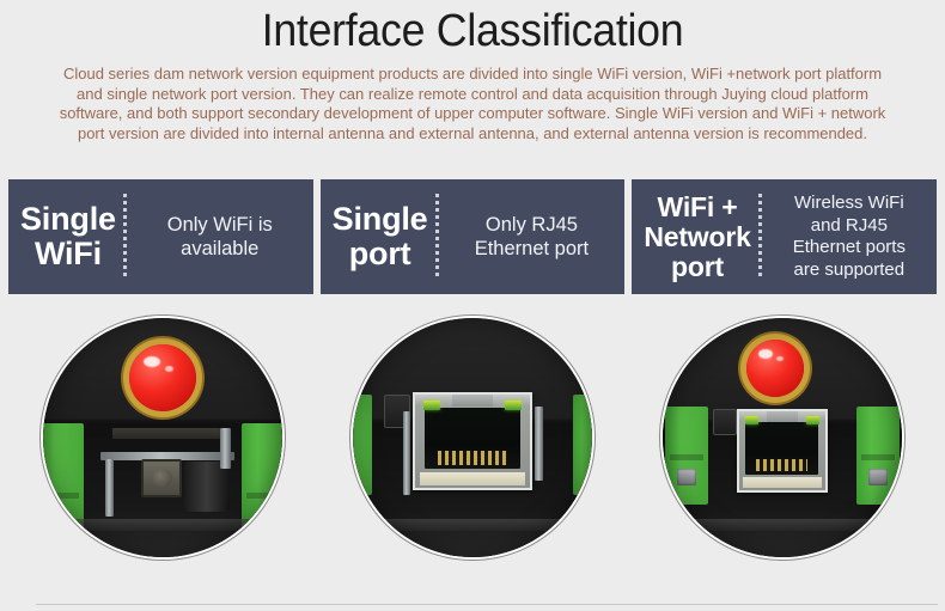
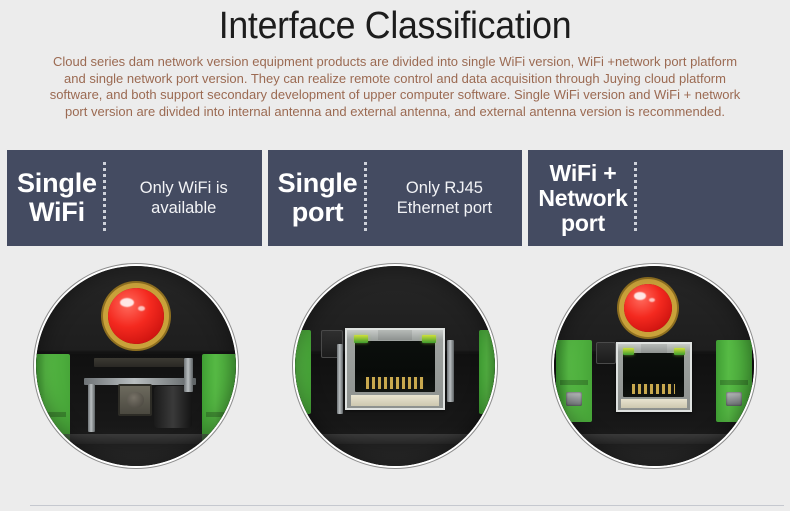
  Interface Classification
  Cloud series dam network version equipment products are divided into single WiFi version, WiFi +network port platform and single network port version. They can realize remote control and data acquisition through Juying cloud platform software, and both support secondary development of upper computer software. Single WiFi version and WiFi + network port version are divided into internal antenna and external antenna, and external antenna version is recommended.
  Single
  WiFi
  Only WiFi is
  available
  Single
  port
  Only RJ45
  Ethernet port
  WiFi +
  Network
  port
- Wireless WiFi
- and RJ45
- Ethernet ports
- are supported
